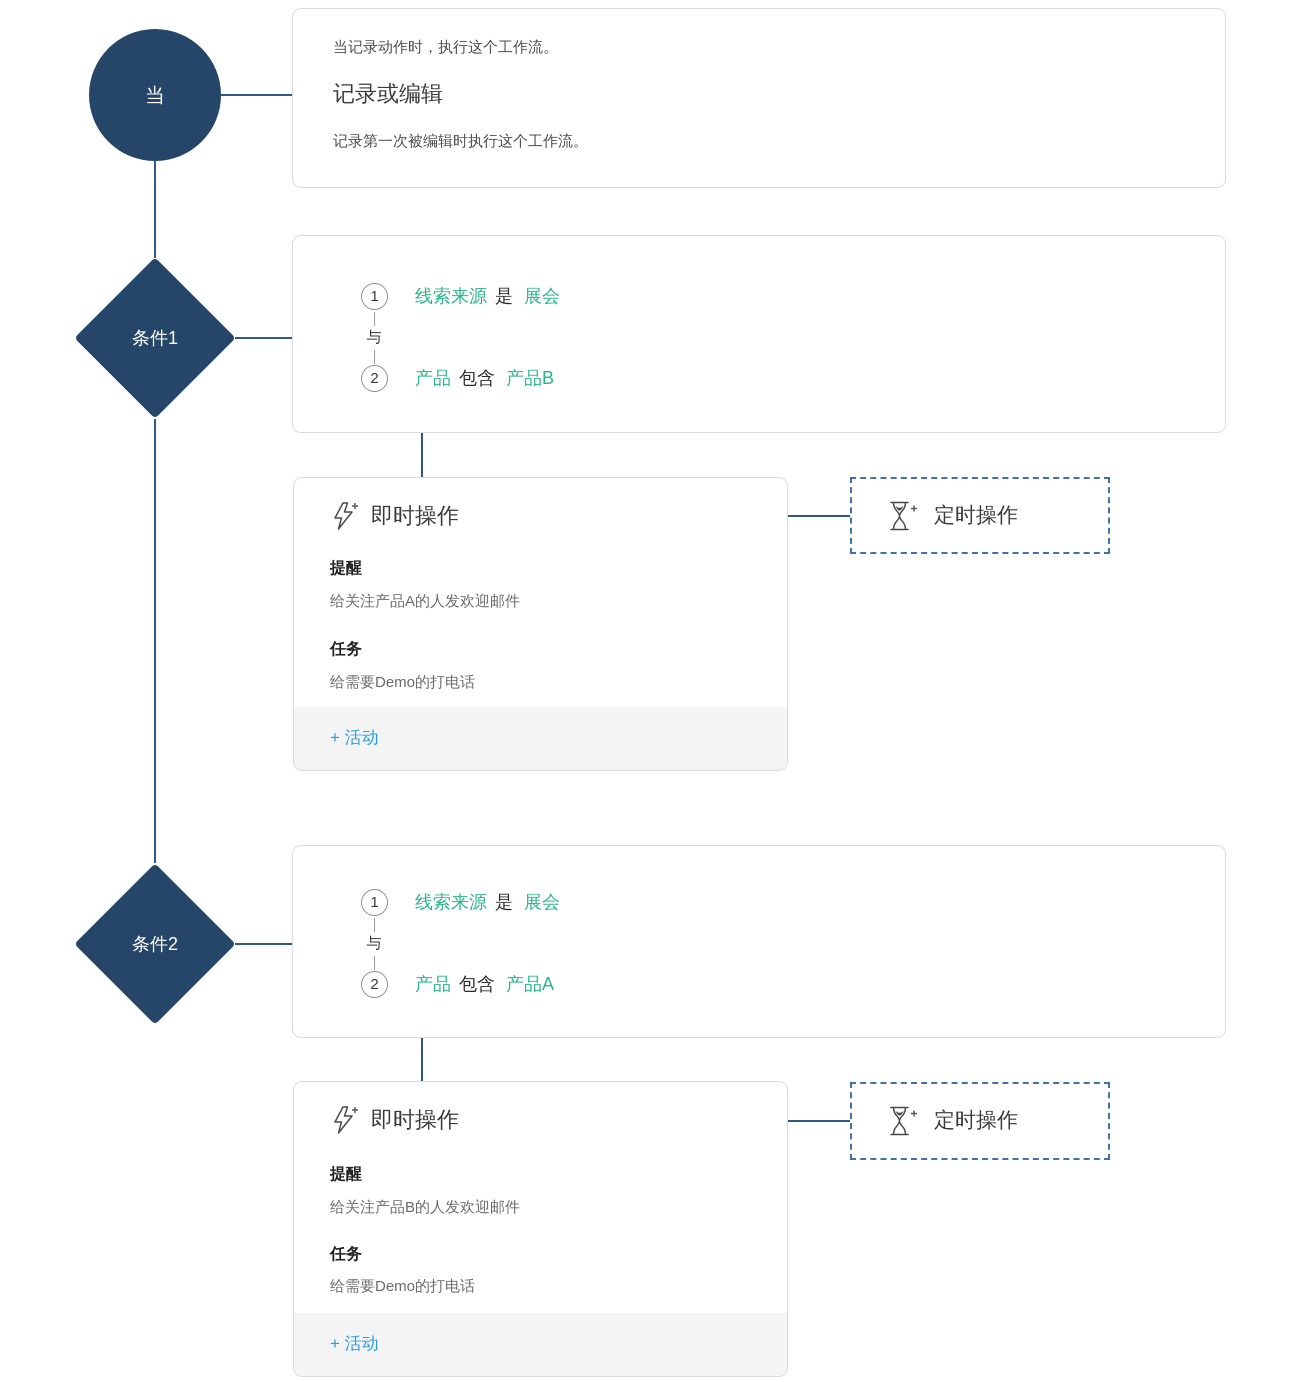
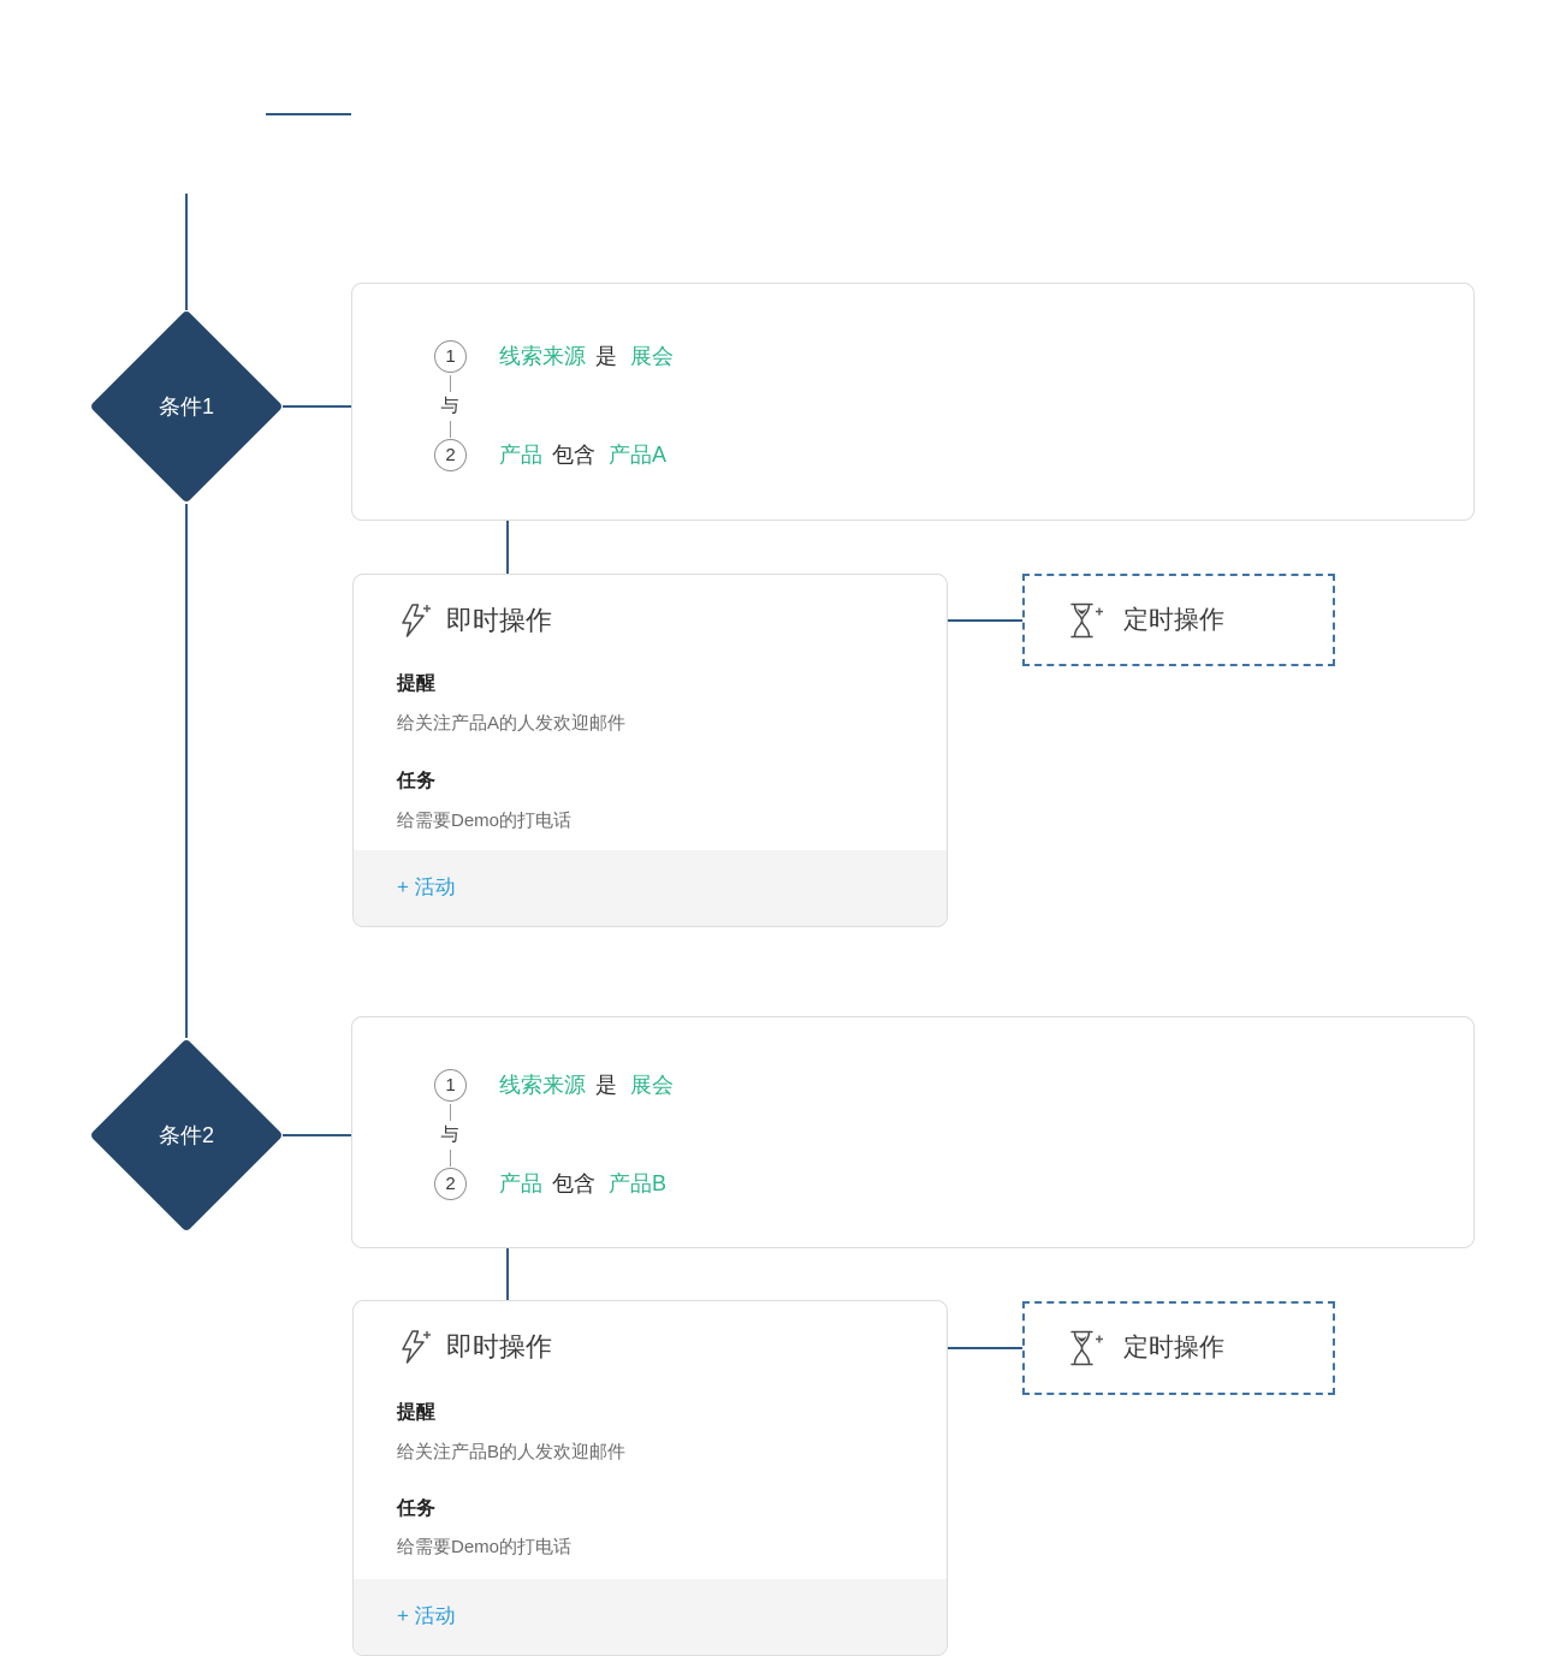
- 当
- 当记录动作时，执行这个工作流。
- 记录或编辑
- 记录第一次被编辑时执行这个工作流。
  条件1
  1
  线索来源 是 展会
  与
  2
- 产品 包含 产品B
+ 产品 包含 产品A
  即时操作
  提醒
  给关注产品A的人发欢迎邮件
  任务
  给需要Demo的打电话
  + 活动
  定时操作
  条件2
  1
  线索来源 是 展会
  与
  2
- 产品 包含 产品A
+ 产品 包含 产品B
  即时操作
  提醒
  给关注产品B的人发欢迎邮件
  任务
  给需要Demo的打电话
  + 活动
  定时操作
